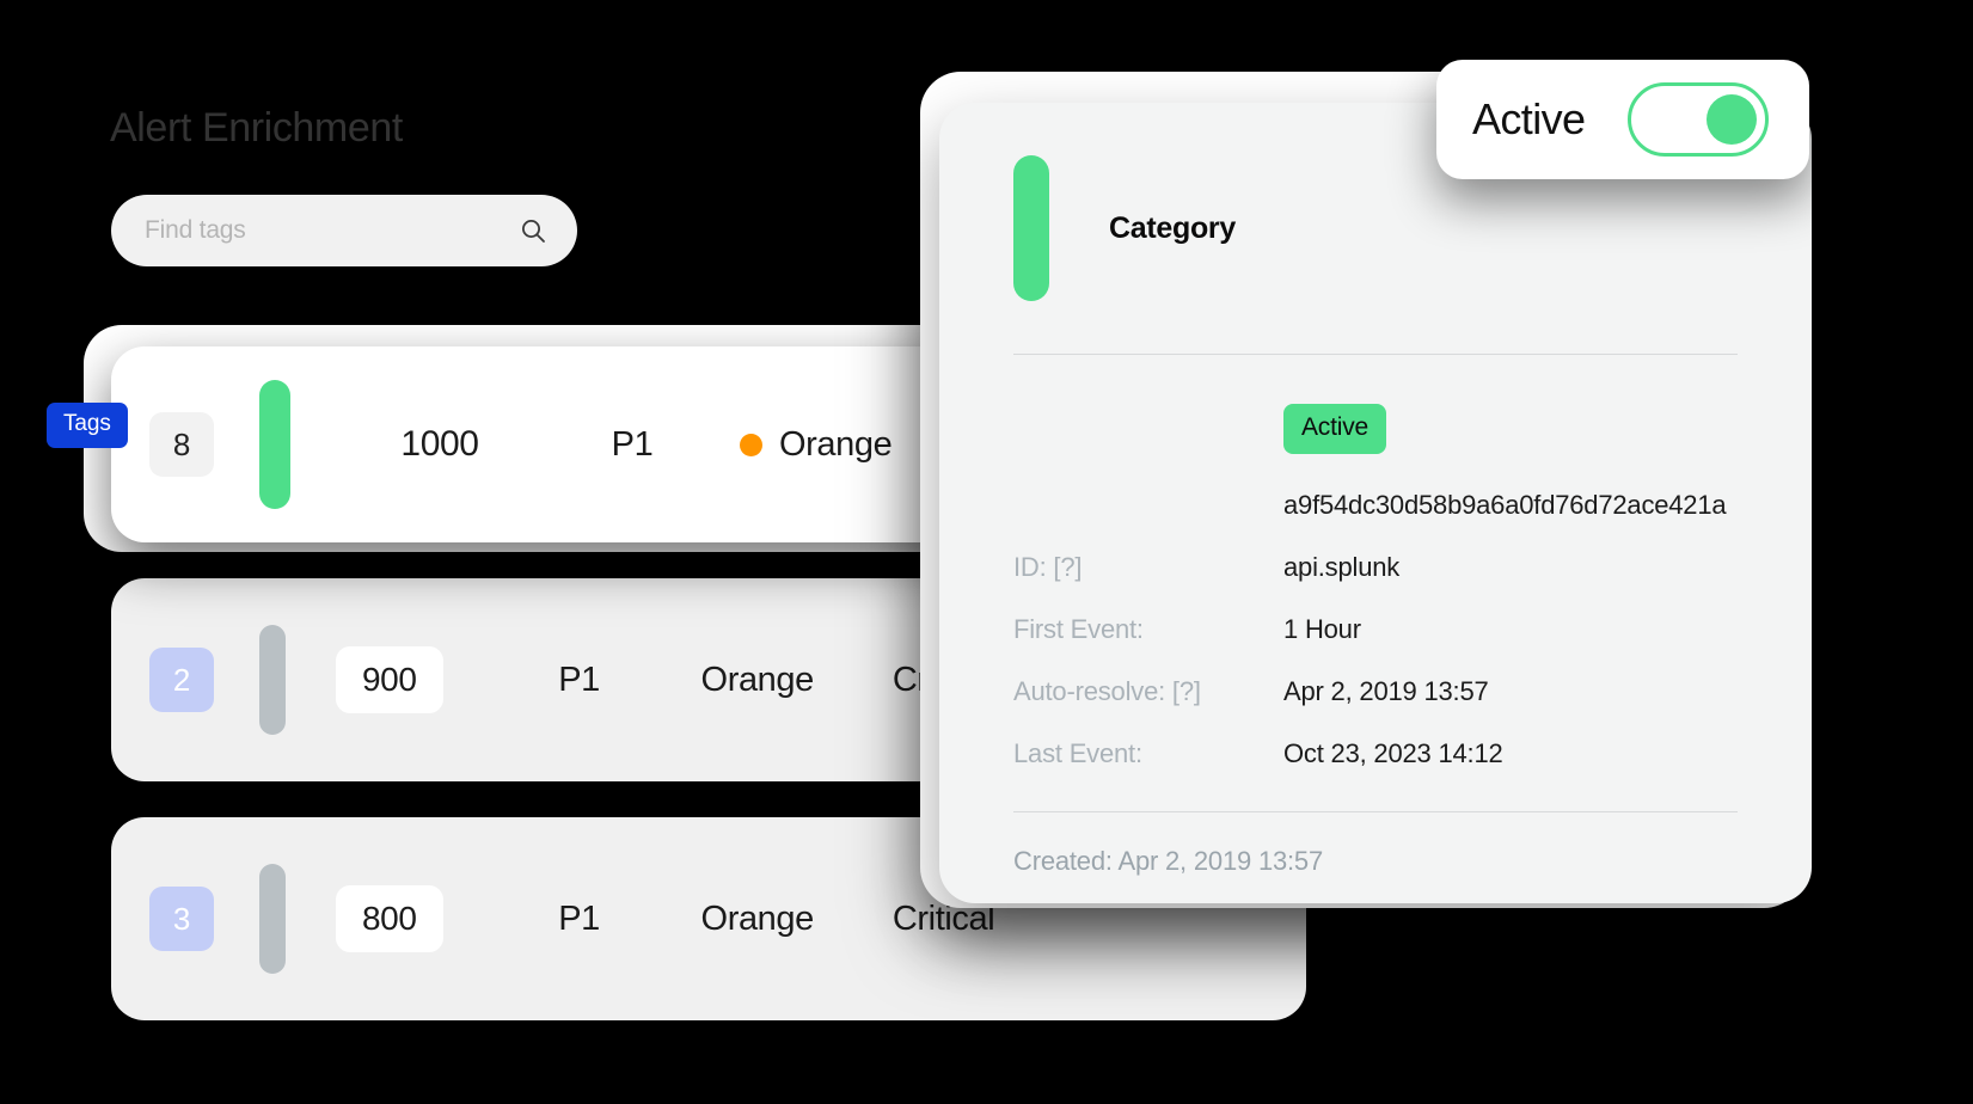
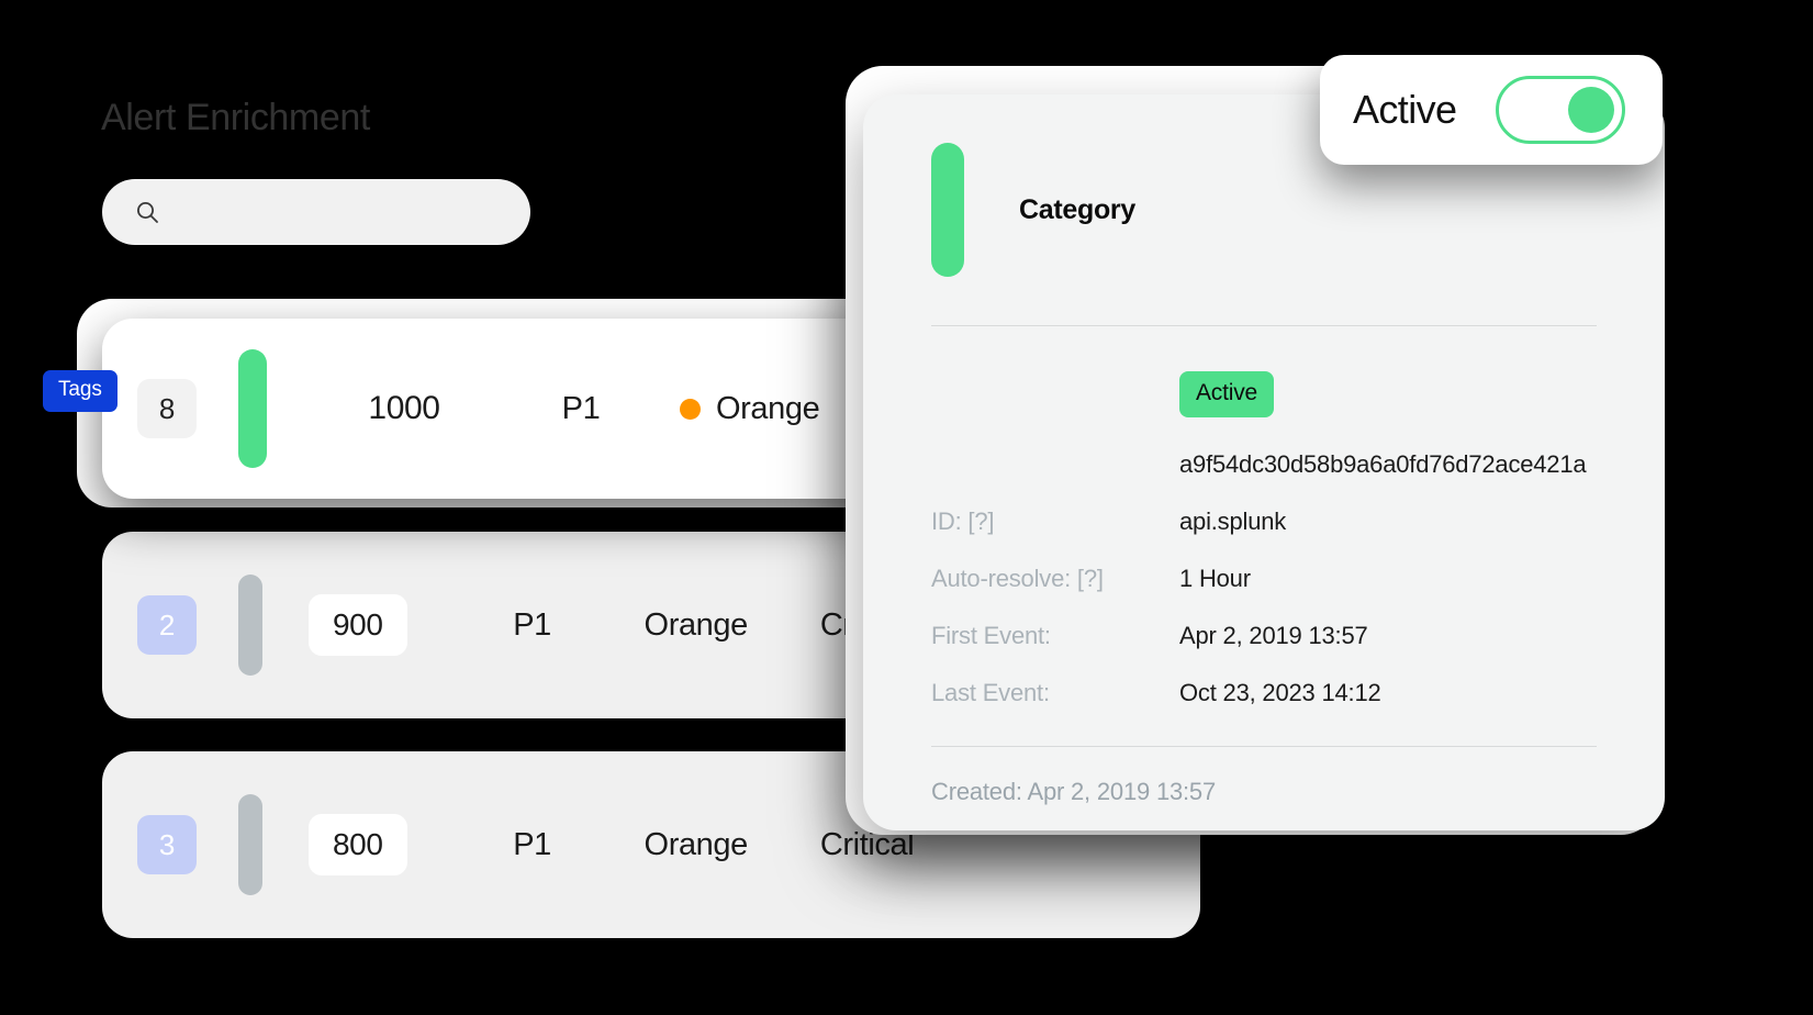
  Alert Enrichment
- Find tags
  Tags
  8
  1000
  P1
  Orange
  2
  900
  P1
  Orange
  3
  800
  P1
  Orange
  Critical
  Category
  Active
  a9f54dc30d58b9a6a0fd76d72ace421a
  ID: [?]
  api.splunk
- First Event:
+ Auto-resolve: [?]
  1 Hour
- Auto-resolve: [?]
+ First Event:
  Apr 2, 2019 13:57
  Last Event:
  Oct 23, 2023 14:12
  Created: Apr 2, 2019 13:57
  Active
